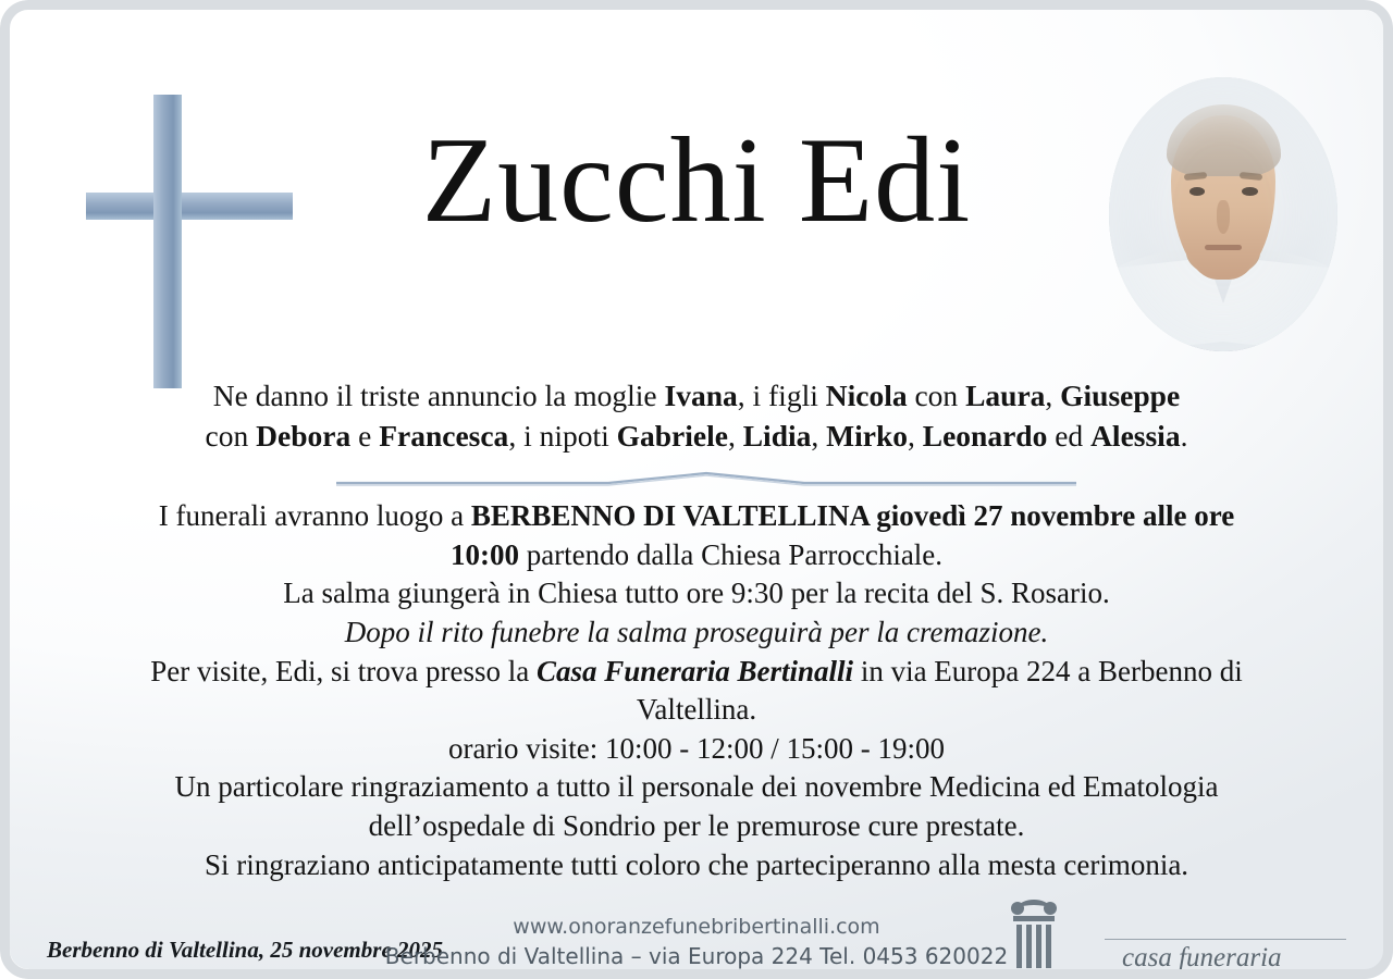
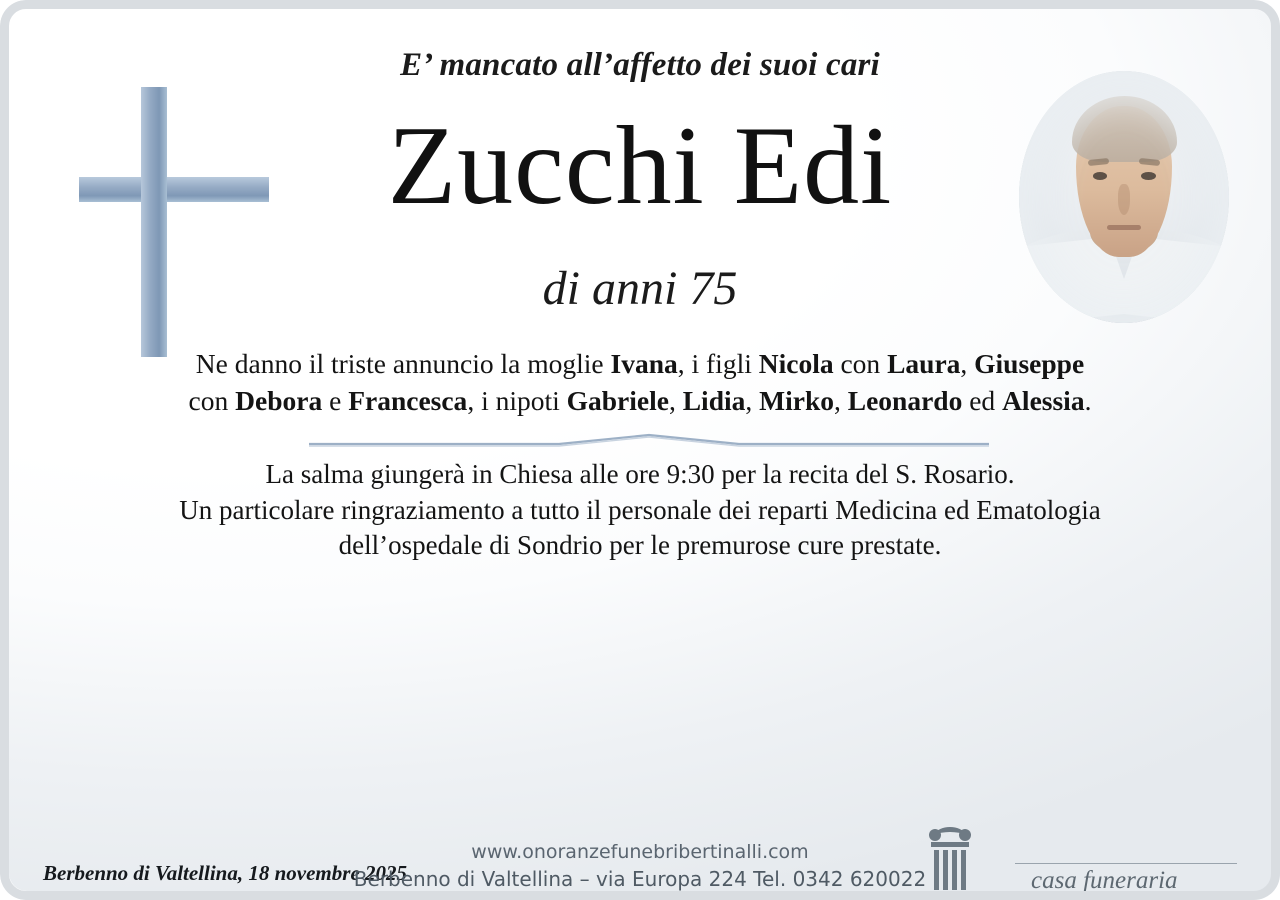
+ E’ mancato all’affetto dei suoi cari
  Zucchi Edi
+ di anni 75
  Ne danno il triste annuncio la moglie Ivana, i figli Nicola con Laura, Giuseppe con Debora e Francesca, i nipoti Gabriele, Lidia, Mirko, Leonardo ed Alessia.
- I funerali avranno luogo a BERBENNO DI VALTELLINA giovedì 27 novembre alle ore 10:00 partendo dalla Chiesa Parrocchiale.
- La salma giungerà in Chiesa tutto ore 9:30 per la recita del S. Rosario.
+ La salma giungerà in Chiesa alle ore 9:30 per la recita del S. Rosario.
- Dopo il rito funebre la salma proseguirà per la cremazione.
- Per visite, Edi, si trova presso la Casa Funeraria Bertinalli in via Europa 224 a Berbenno di Valtellina.
- orario visite: 10:00 - 12:00 / 15:00 - 19:00
- Un particolare ringraziamento a tutto il personale dei novembre Medicina ed Ematologia dell’ospedale di Sondrio per le premurose cure prestate.
+ Un particolare ringraziamento a tutto il personale dei reparti Medicina ed Ematologia dell’ospedale di Sondrio per le premurose cure prestate.
- Si ringraziano anticipatamente tutti coloro che parteciperanno alla mesta cerimonia.
- Berbenno di Valtellina, 25 novembre 2025
+ Berbenno di Valtellina, 18 novembre 2025
  www.onoranzefunebribertinalli.com
- Berbenno di Valtellina – via Europa 224 Tel. 0453 620022
+ Berbenno di Valtellina – via Europa 224 Tel. 0342 620022
  casa funeraria
